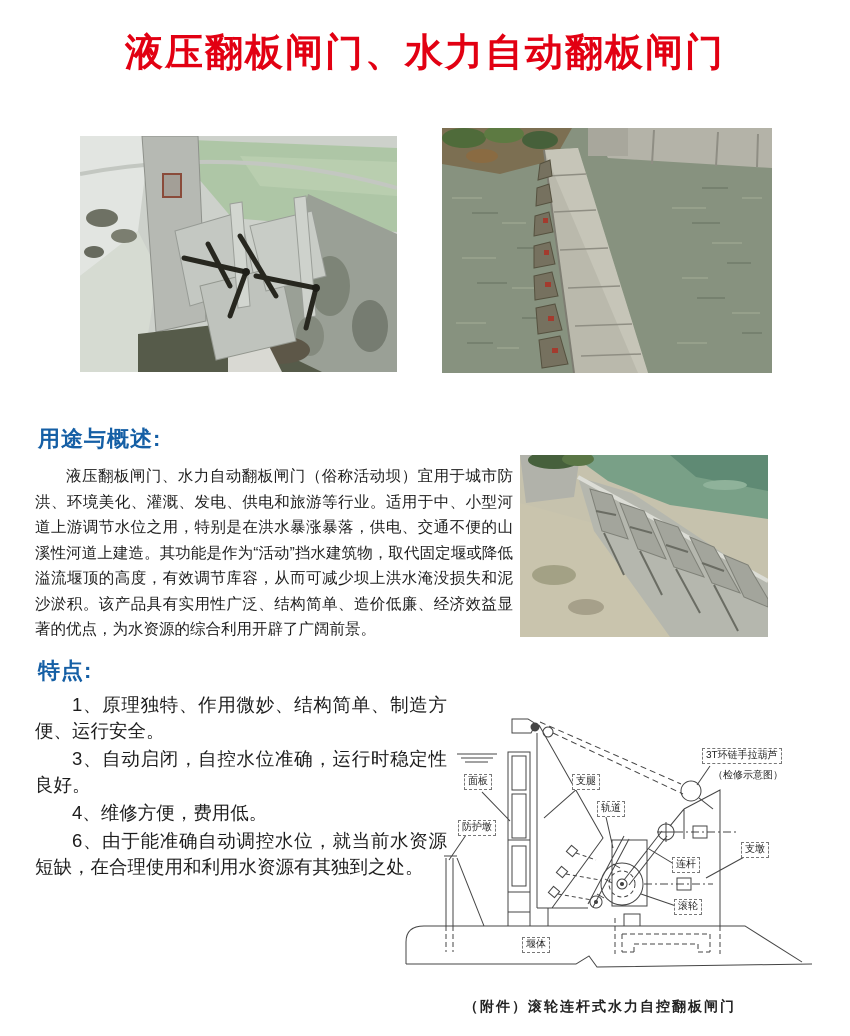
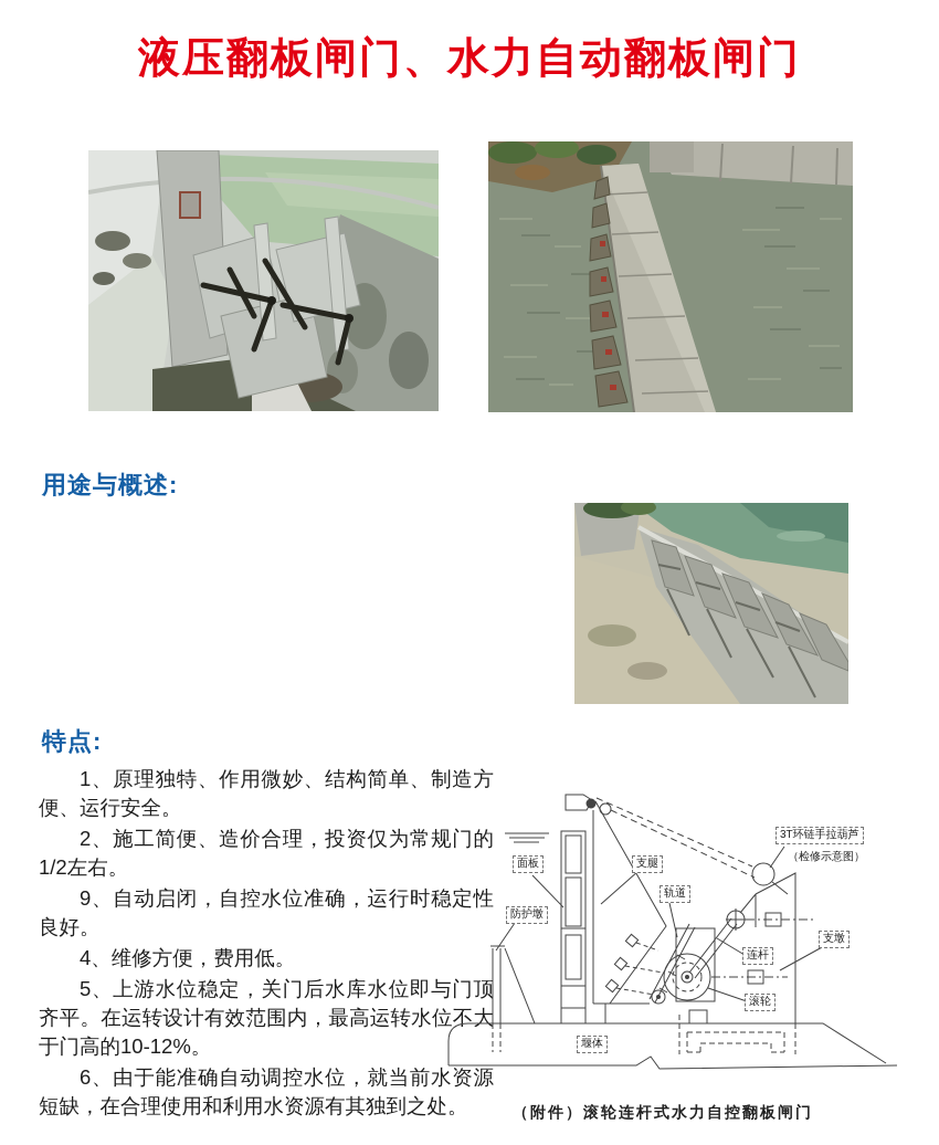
  液压翻板闸门、水力自动翻板闸门
  用途与概述:
- 液压翻板闸门、水力自动翻板闸门（俗称活动坝）宜用于城市防洪、环境美化、灌溉、发电、供电和旅游等行业。适用于中、小型河道上游调节水位之用，特别是在洪水暴涨暴落，供电、交通不便的山溪性河道上建造。其功能是作为“活动”挡水建筑物，取代固定堰或降低溢流堰顶的高度，有效调节库容，从而可减少坝上洪水淹没损失和泥沙淤积。该产品具有实用性广泛、结构简单、造价低廉、经济效益显著的优点，为水资源的综合利用开辟了广阔前景。
  特点:
  1、原理独特、作用微妙、结构简单、制造方便、运行安全。
+ 2、施工简便、造价合理，投资仅为常规门的1/2左右。
- 3、自动启闭，自控水位准确，运行时稳定性良好。
+ 9、自动启闭，自控水位准确，运行时稳定性良好。
  4、维修方便，费用低。
+ 5、上游水位稳定，关门后水库水位即与门顶齐平。在运转设计有效范围内，最高运转水位不大于门高的10-12%。
  6、由于能准确自动调控水位，就当前水资源短缺，在合理使用和利用水资源有其独到之处。
  面板
  支腿
  轨道
  防护墩
  3T环链手拉葫芦
  （检修示意图）
  支墩
  连杆
  滚轮
  堰体
  （附件）滚轮连杆式水力自控翻板闸门
